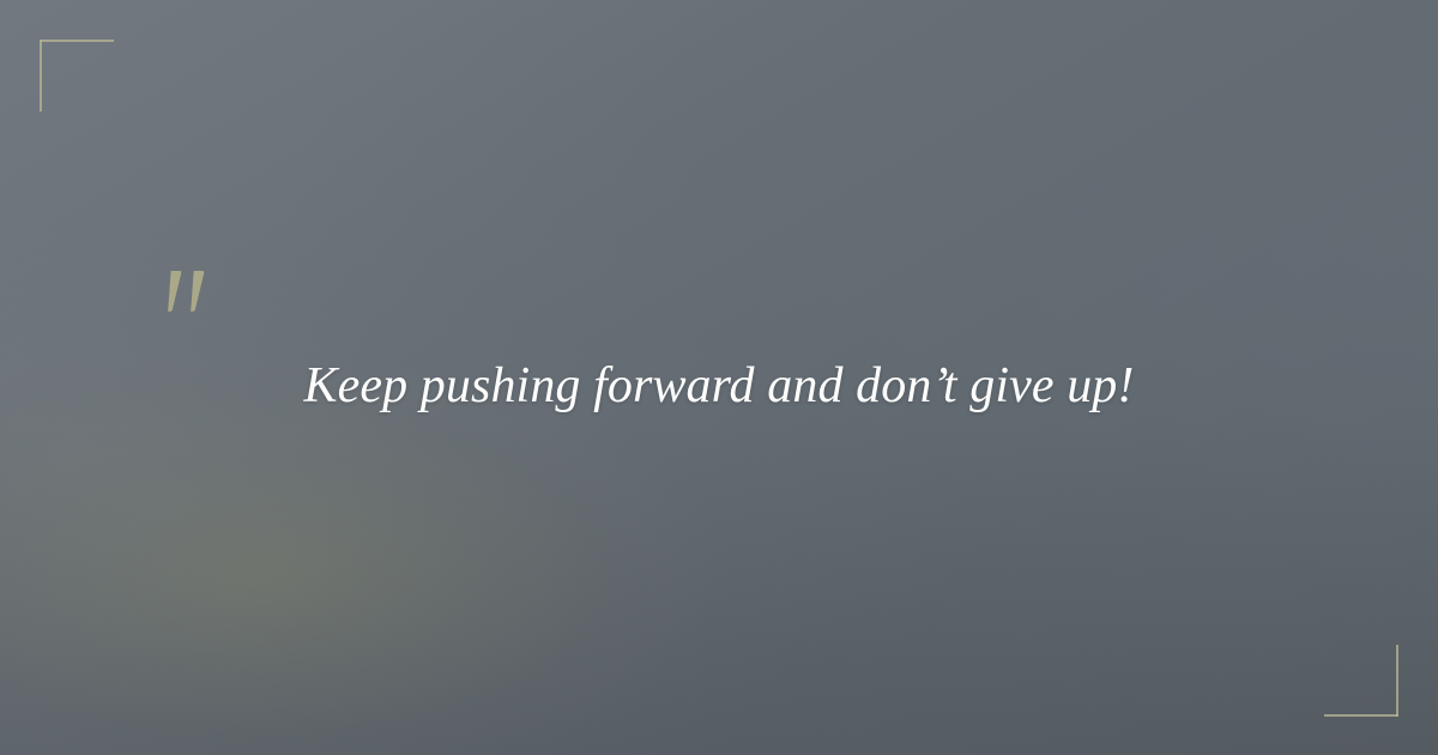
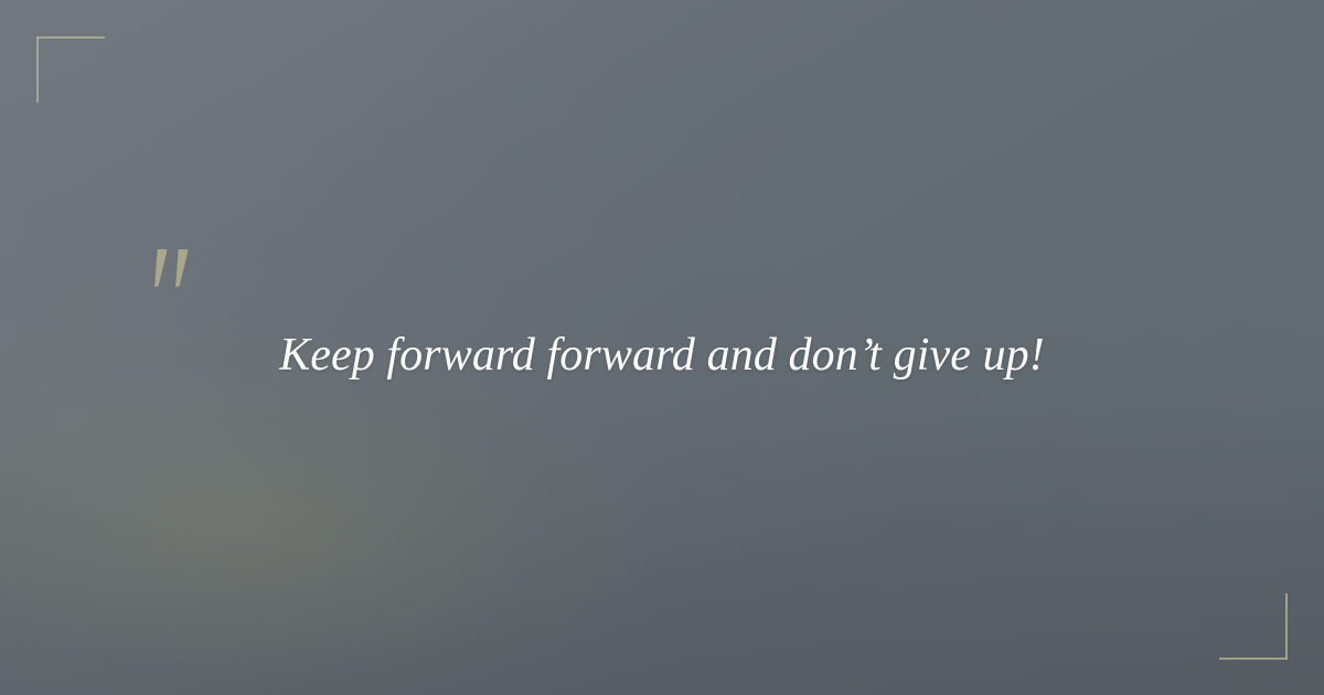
- Keep pushing forward and don’t give up!
+ Keep forward forward and don’t give up!
